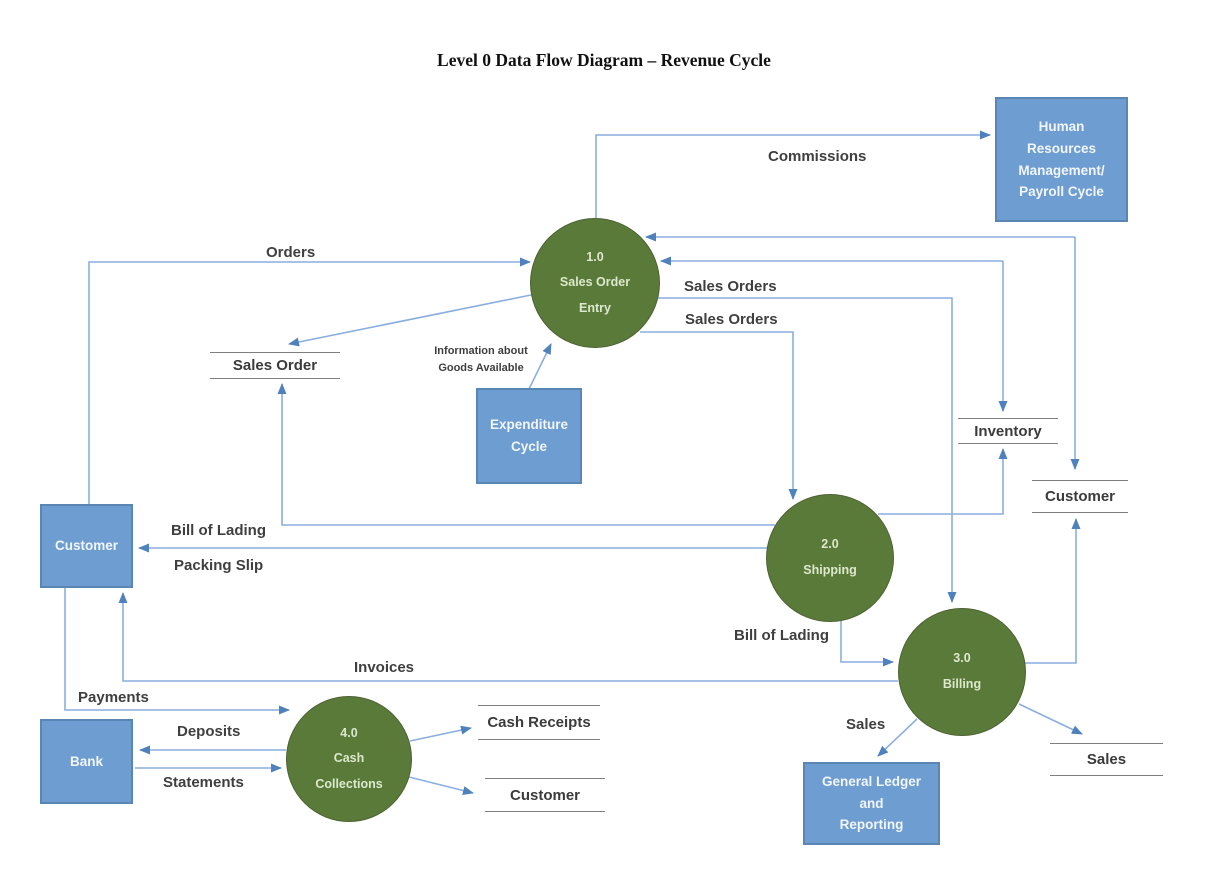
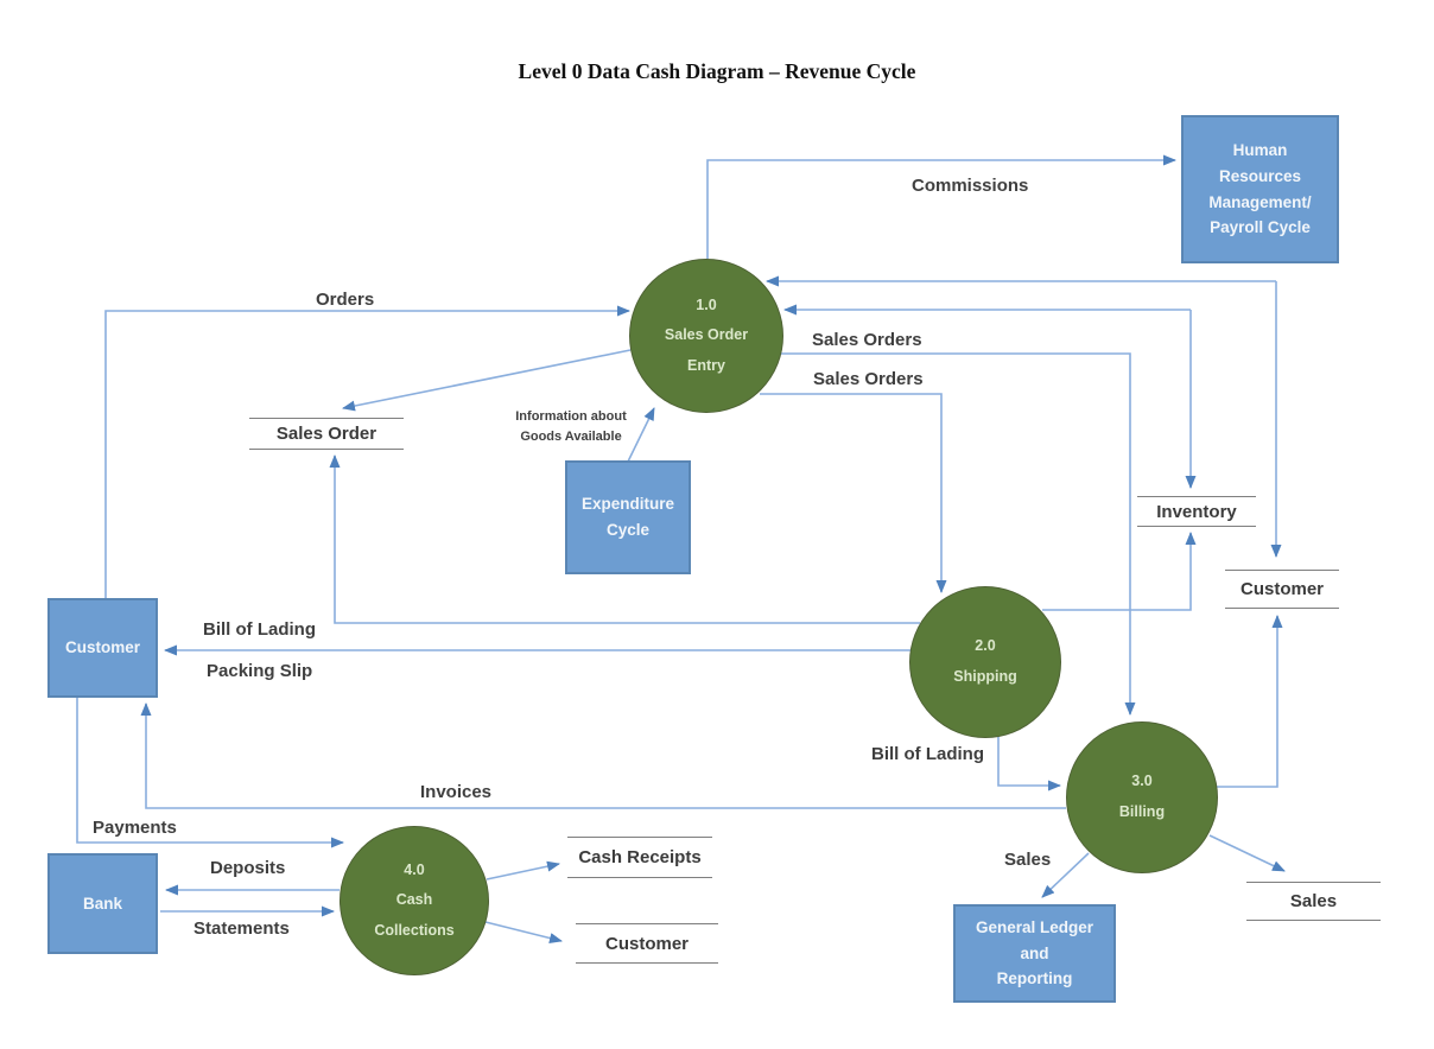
- Level 0 Data Flow Diagram – Revenue Cycle
+ Level 0 Data Cash Diagram – Revenue Cycle
  Human
  Resources
  Management/
  Payroll Cycle
  Expenditure
  Cycle
  Customer
  Bank
  General Ledger
  and
  Reporting
  1.0
  Sales Order
  Entry
  2.0
  Shipping
  3.0
  Billing
  4.0
  Cash
  Collections
  Sales Order
  Inventory
  Customer
  Cash Receipts
  Customer
  Sales
  Commissions
  Orders
  Sales Orders
  Sales Orders
  Information about
  Goods Available
  Bill of Lading
  Packing Slip
  Bill of Lading
  Invoices
  Payments
  Deposits
  Statements
  Sales
